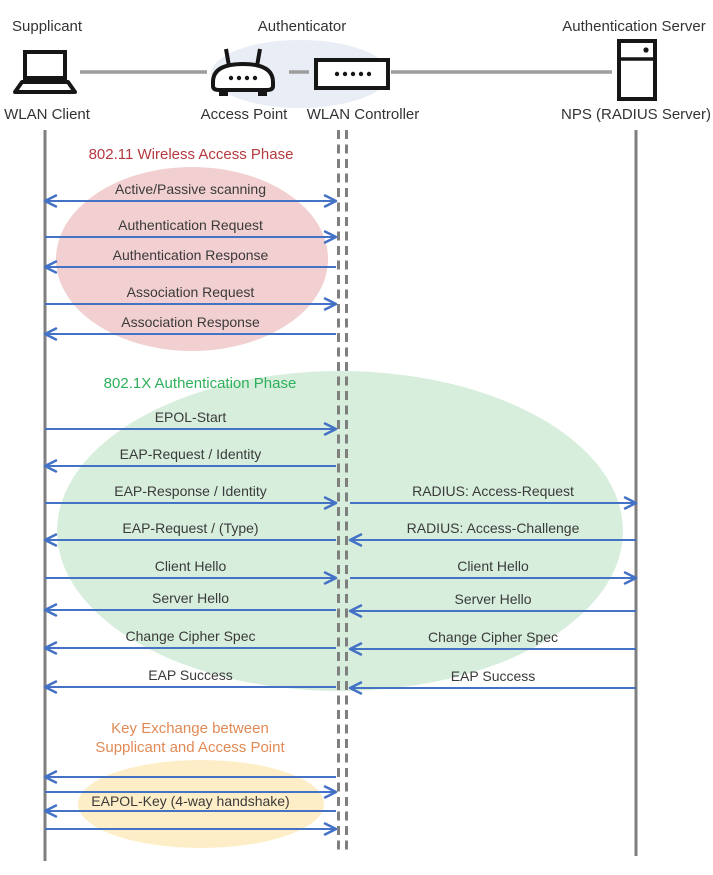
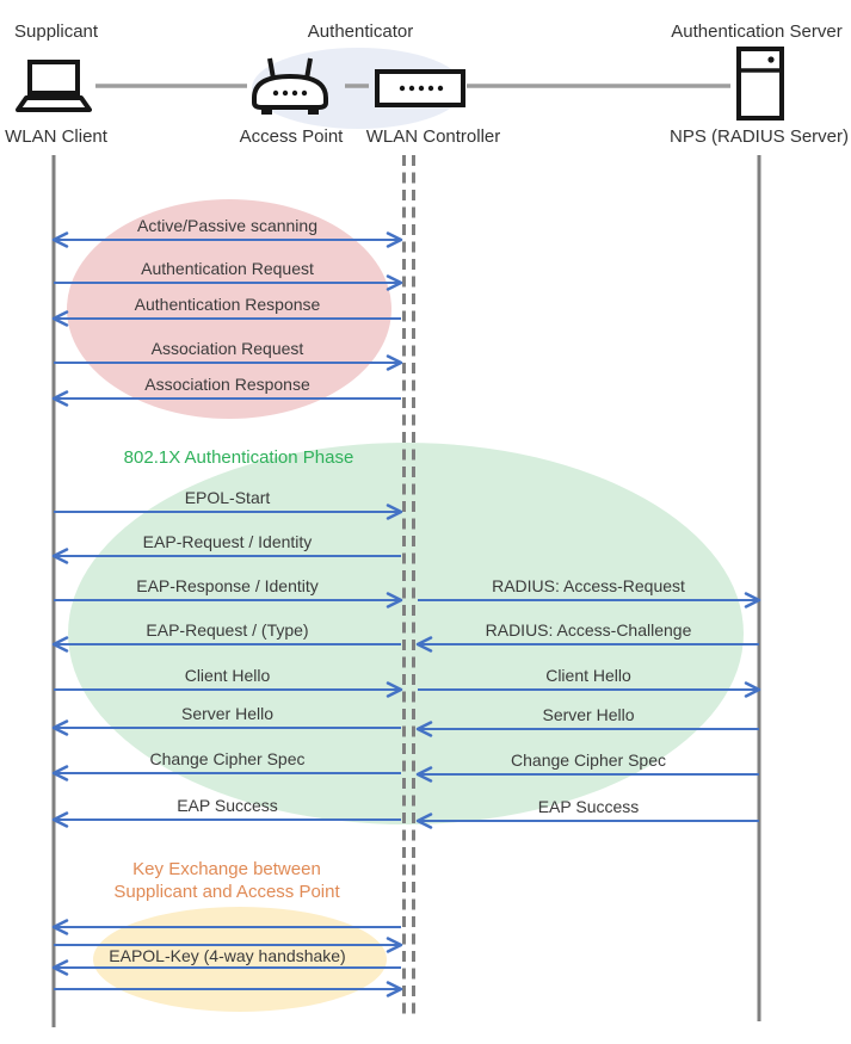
  Active/Passive scanning
  Authentication Request
  Authentication Response
  Association Request
  Association Response
  EPOL-Start
  EAP-Request / Identity
  EAP-Response / Identity
  RADIUS: Access-Request
  EAP-Request / (Type)
  RADIUS: Access-Challenge
  Client Hello
  Client Hello
  Server Hello
  Server Hello
  Change Cipher Spec
  Change Cipher Spec
  EAP Success
  EAP Success
  EAPOL-Key (4-way handshake)
- 802.11 Wireless Access Phase
  802.1X Authentication Phase
  Key Exchange between
  Supplicant and Access Point
  Supplicant
  Authenticator
  Authentication Server
  WLAN Client
  Access Point
  WLAN Controller
  NPS (RADIUS Server)
